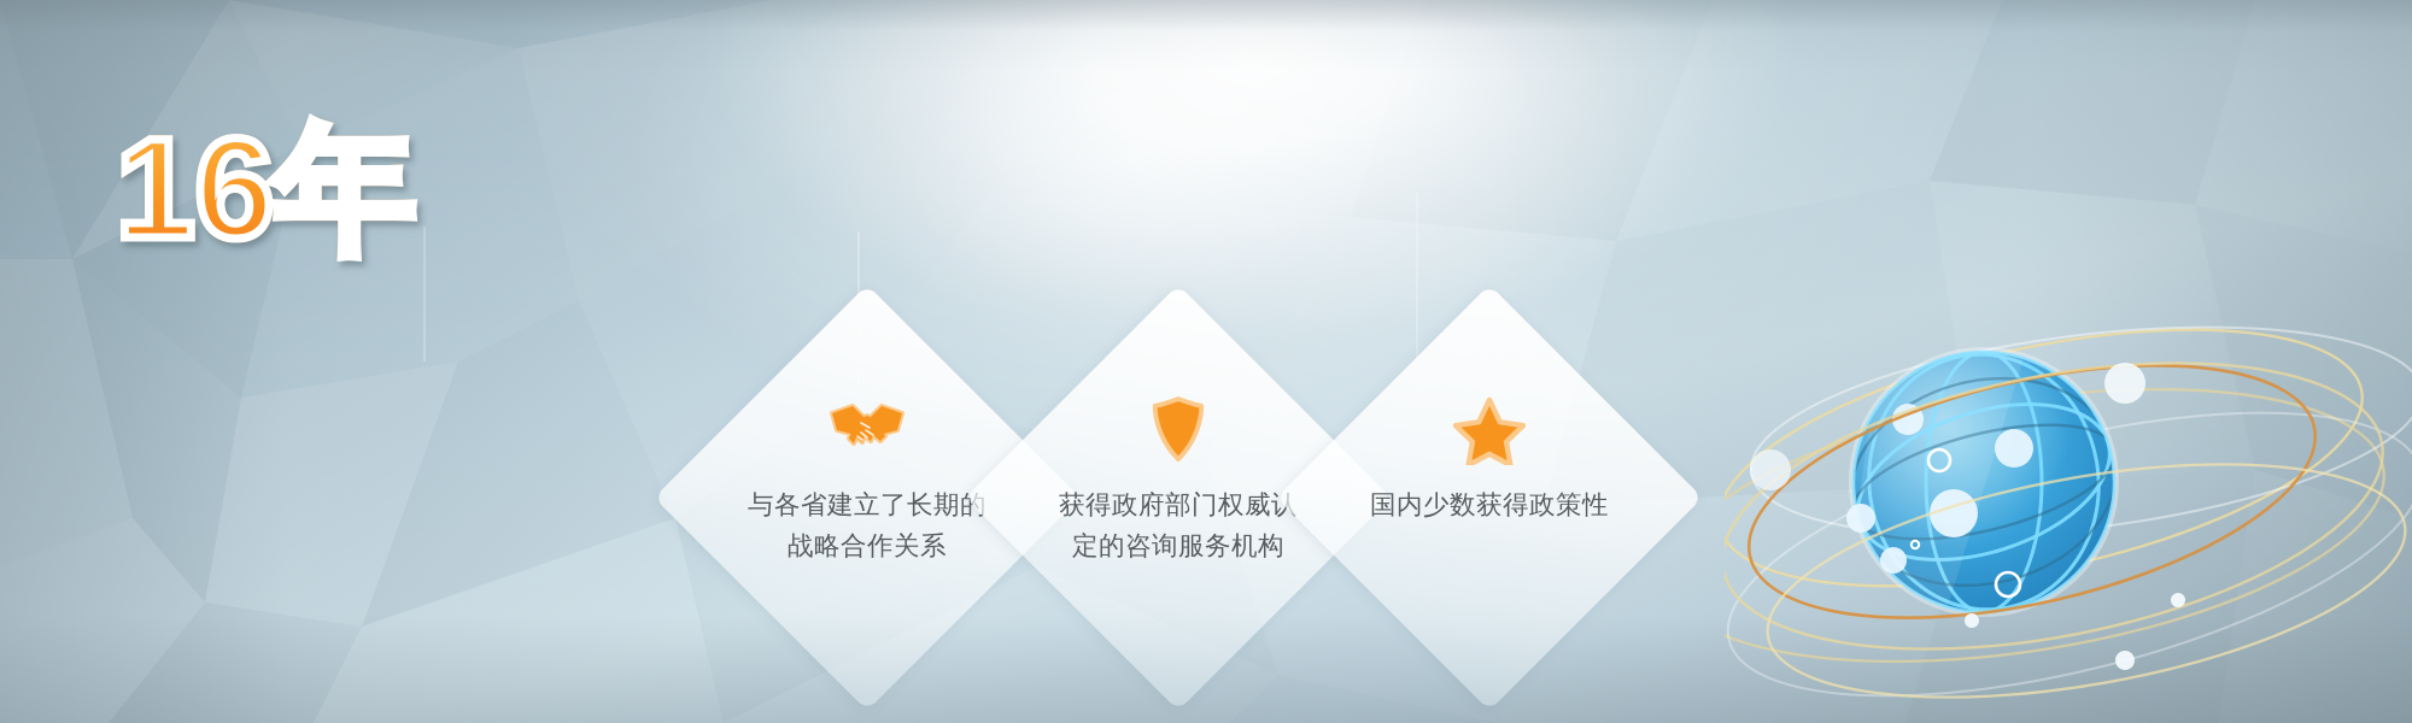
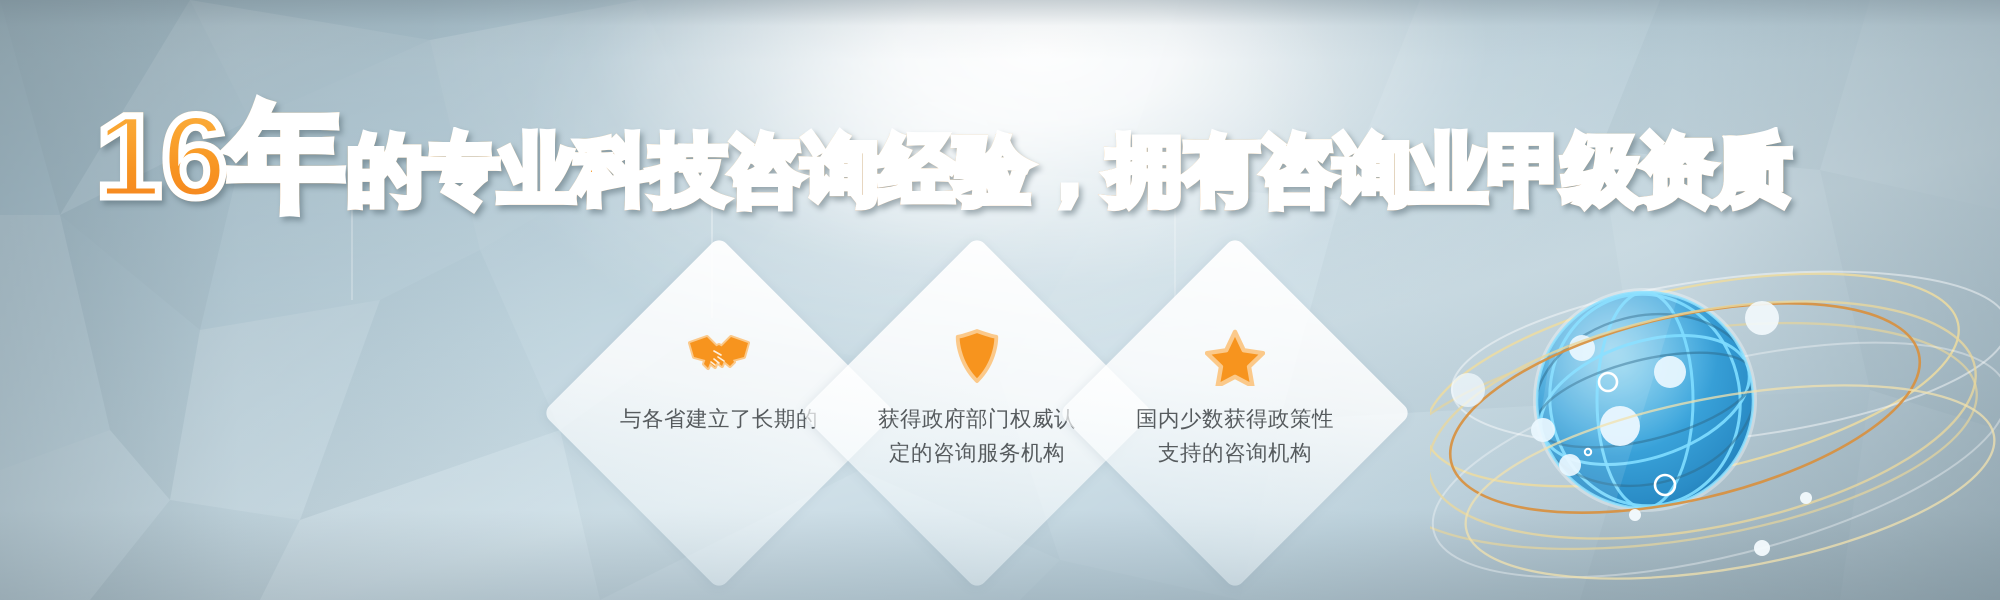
  16年
+ 的专业科技咨询经验，拥有咨询业甲级资质
  与各省建立了长期
- 战略合作关系
  获得政府部门权威
  定的咨询服务机构
  国内少数获得政策性
+ 支持的咨询机构
